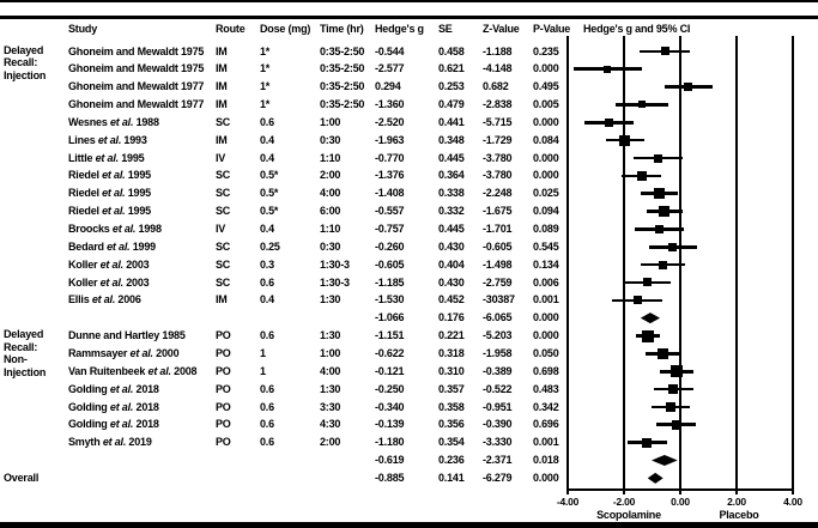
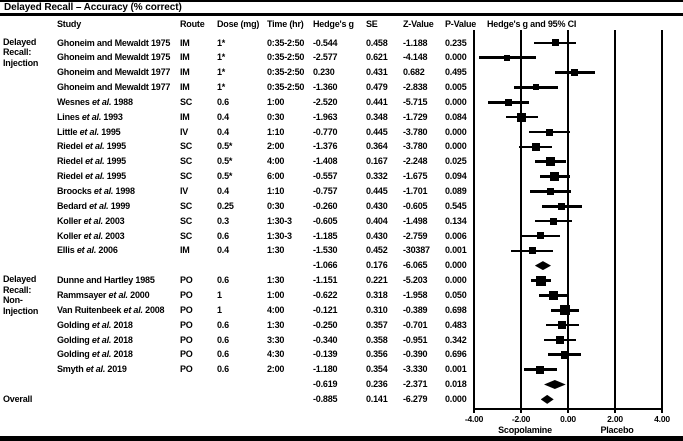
+ Delayed Recall – Accuracy (% correct)
  Study
  Route
  Dose (mg)
  Time (hr)
  Hedge's g
  SE
  Z-Value
  P-Value
  Hedge's g and 95% CI
  Delayed
  Recall:
  Injection
  Delayed
  Recall:
  Non-
  Injection
  Overall
  Ghoneim and Mewaldt 1975
  IM
  1*
  0:35-2:50
  -0.544
  0.458
  -1.188
  0.235
  Ghoneim and Mewaldt 1975
  IM
  1*
  0:35-2:50
  -2.577
  0.621
  -4.148
  0.000
  Ghoneim and Mewaldt 1977
  IM
  1*
  0:35-2:50
- 0.294
+ 0.230
- 0.253
+ 0.431
  0.682
  0.495
  Ghoneim and Mewaldt 1977
  IM
  1*
  0:35-2:50
  -1.360
  0.479
  -2.838
  0.005
  Wesnes et al. 1988
  SC
  0.6
  1:00
  -2.520
  0.441
  -5.715
  0.000
  Lines et al. 1993
  IM
  0.4
  0:30
  -1.963
  0.348
  -1.729
  0.084
  Little et al. 1995
  IV
  0.4
  1:10
  -0.770
  0.445
  -3.780
  0.000
  Riedel et al. 1995
  SC
  0.5*
  2:00
  -1.376
  0.364
  -3.780
  0.000
  Riedel et al. 1995
  SC
  0.5*
  4:00
  -1.408
- 0.338
+ 0.167
  -2.248
  0.025
  Riedel et al. 1995
  SC
  0.5*
  6:00
  -0.557
  0.332
  -1.675
  0.094
  Broocks et al. 1998
  IV
  0.4
  1:10
  -0.757
  0.445
  -1.701
  0.089
  Bedard et al. 1999
  SC
  0.25
  0:30
  -0.260
  0.430
  -0.605
  0.545
  Koller et al. 2003
  SC
  0.3
  1:30-3
  -0.605
  0.404
  -1.498
  0.134
  Koller et al. 2003
  SC
  0.6
  1:30-3
  -1.185
  0.430
  -2.759
  0.006
  Ellis et al. 2006
  IM
  0.4
  1:30
  -1.530
  0.452
  -30387
  0.001
  -1.066
  0.176
  -6.065
  0.000
  Dunne and Hartley 1985
  PO
  0.6
  1:30
  -1.151
  0.221
  -5.203
  0.000
  Rammsayer et al. 2000
  PO
  1
  1:00
  -0.622
  0.318
  -1.958
  0.050
  Van Ruitenbeek et al. 2008
  PO
  1
  4:00
  -0.121
  0.310
  -0.389
  0.698
  Golding et al. 2018
  PO
  0.6
  1:30
  -0.250
  0.357
- -0.522
+ -0.701
  0.483
  Golding et al. 2018
  PO
  0.6
  3:30
  -0.340
  0.358
  -0.951
  0.342
  Golding et al. 2018
  PO
  0.6
  4:30
  -0.139
  0.356
  -0.390
  0.696
  Smyth et al. 2019
  PO
  0.6
  2:00
  -1.180
  0.354
  -3.330
  0.001
  -0.619
  0.236
  -2.371
  0.018
  -0.885
  0.141
  -6.279
  0.000
  -4.00
  -2.00
  0.00
  2.00
  4.00
  Scopolamine
  Placebo
